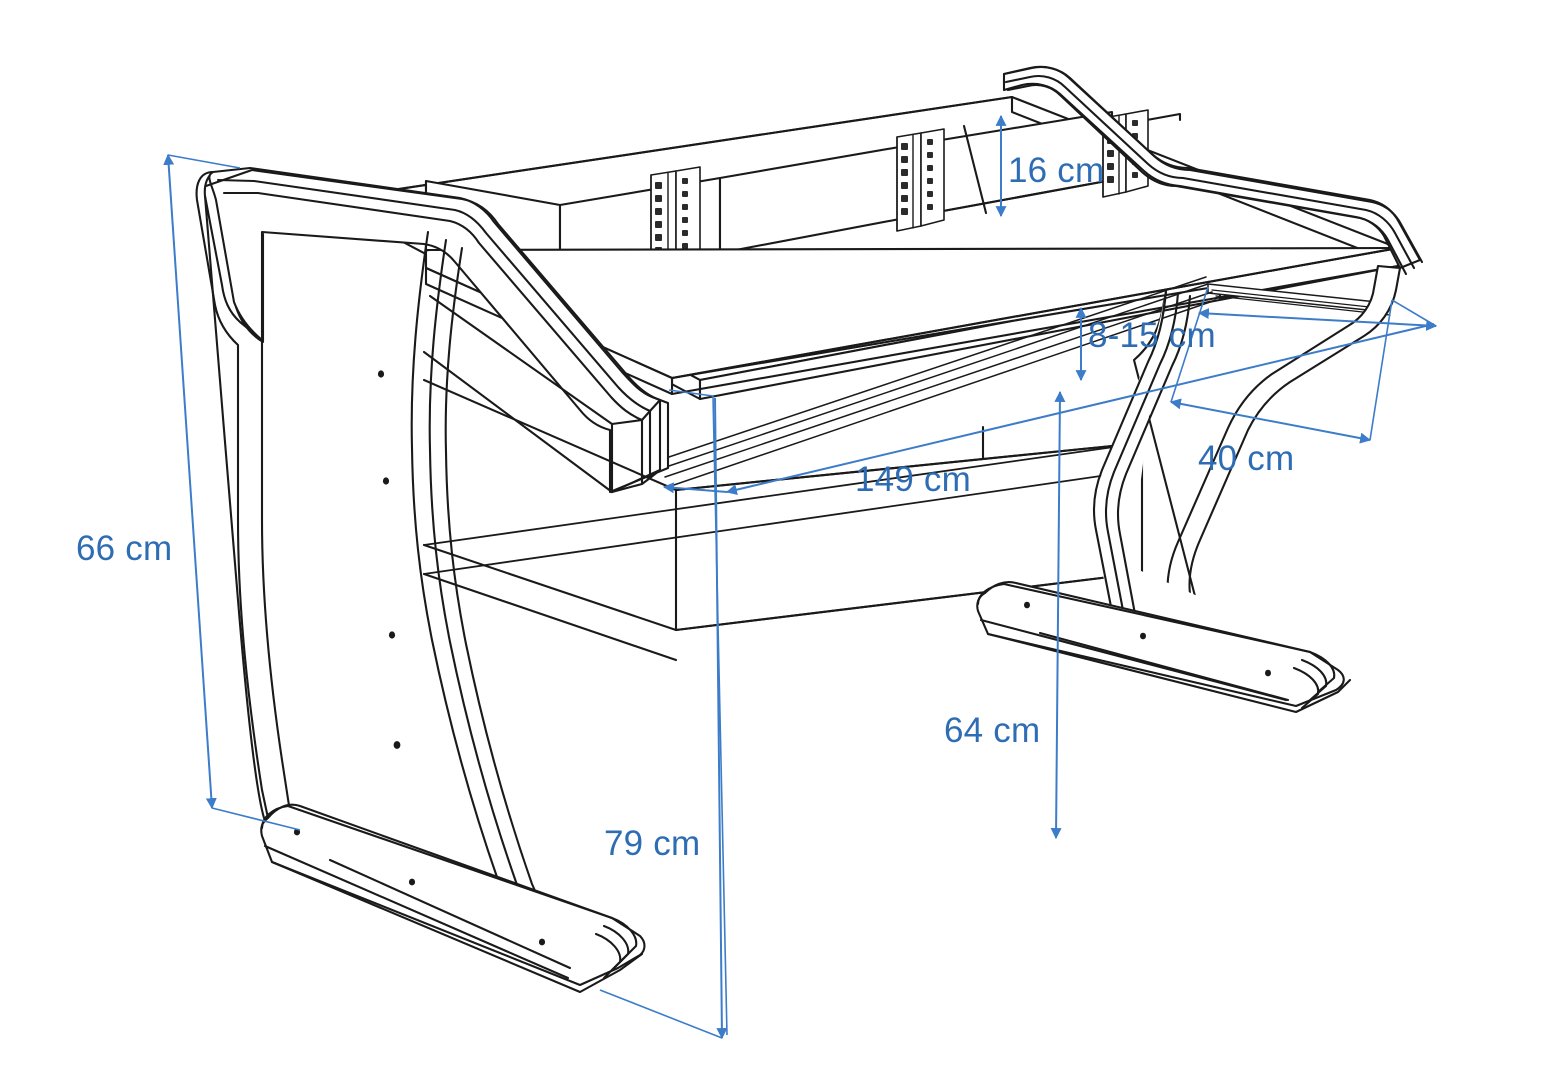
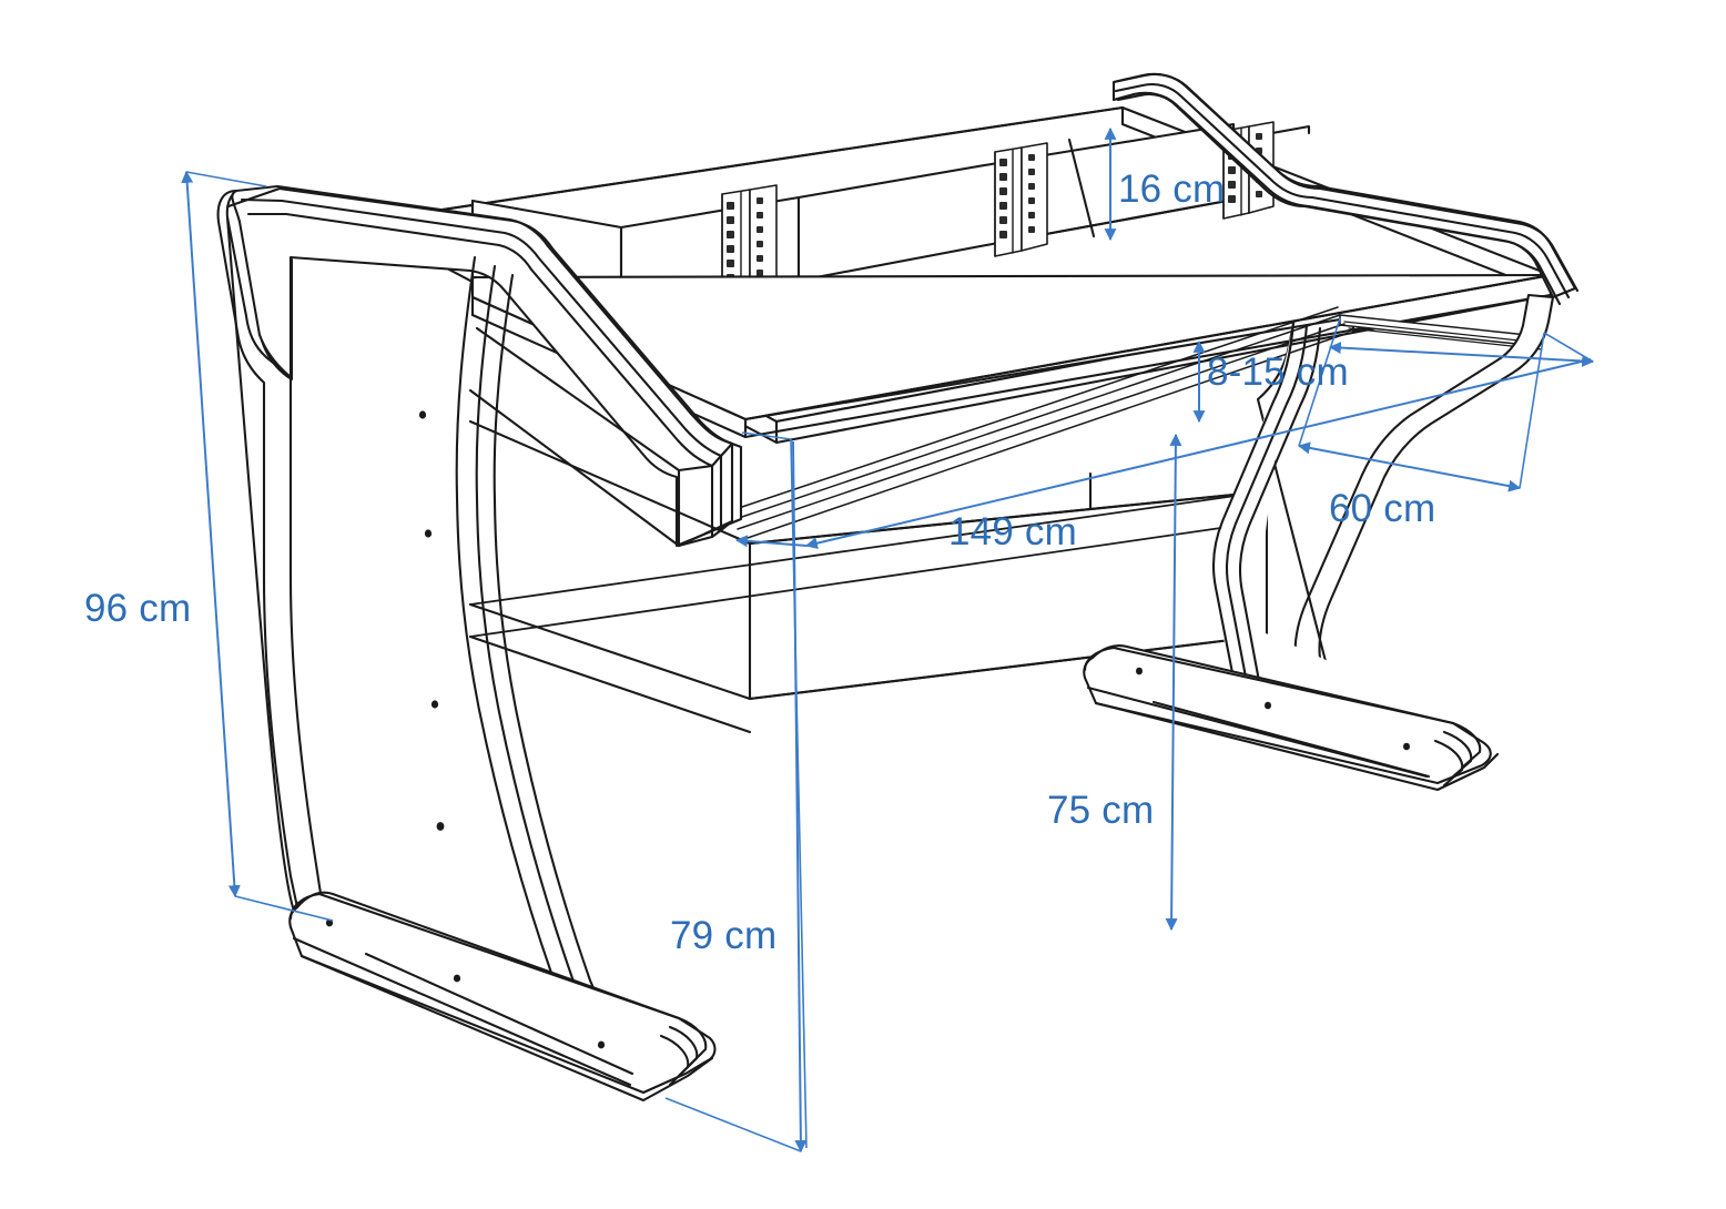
  16 cm
  8-15 cm
- 40 cm
+ 60 cm
  149 cm
- 66 cm
+ 96 cm
- 64 cm
+ 75 cm
  79 cm
